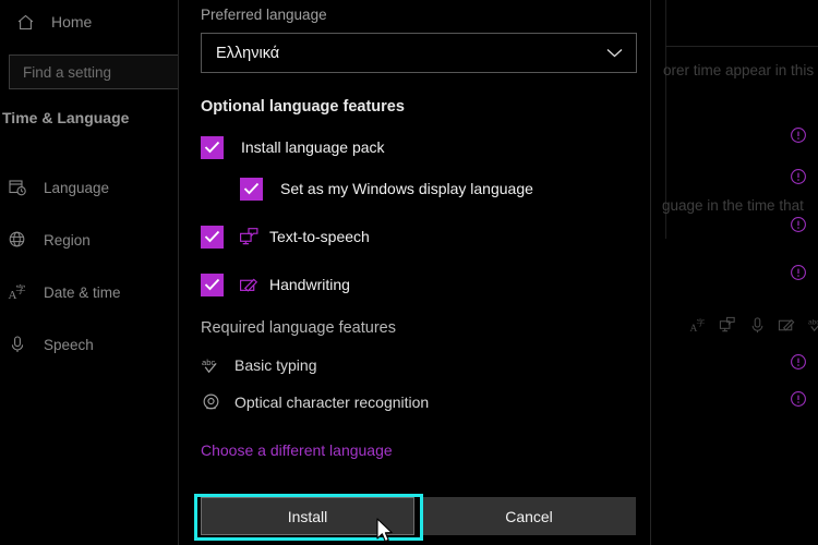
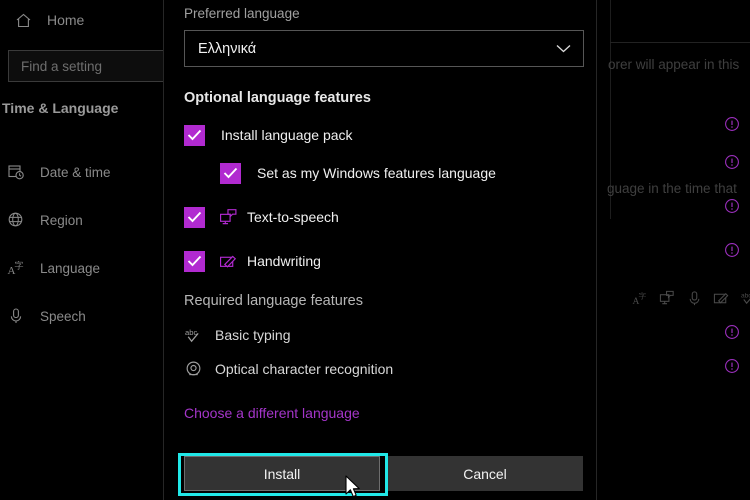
  Home
  Find a setting
  Time & Language
- Language
+ Date & time
  Region
  A
  字
- Date & time
+ Language
  Speech
- orer time appear in this
+ orer will appear in this
  guage in the time that
  A
  字
  Preferred language
  Ελληνικά
  Optional language features
  Install language pack
- Set as my Windows display language
+ Set as my Windows features language
  Text-to-speech
  Handwriting
  Required language features
  abc
  Basic typing
  Optical character recognition
  Choose a different language
  Install
  Cancel
